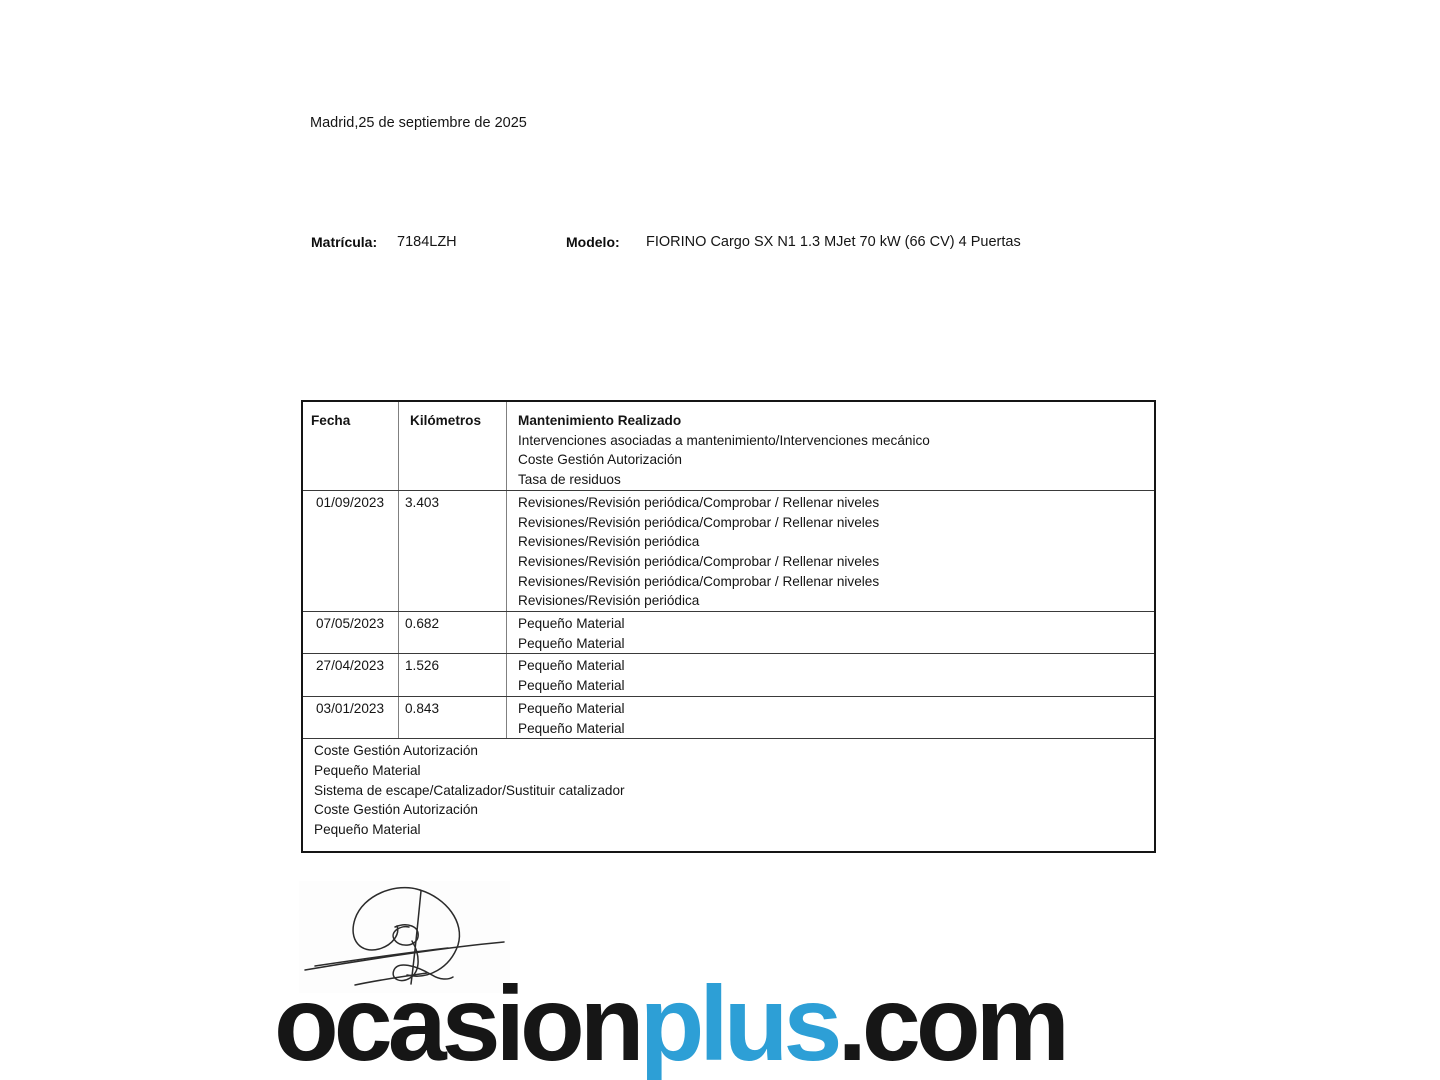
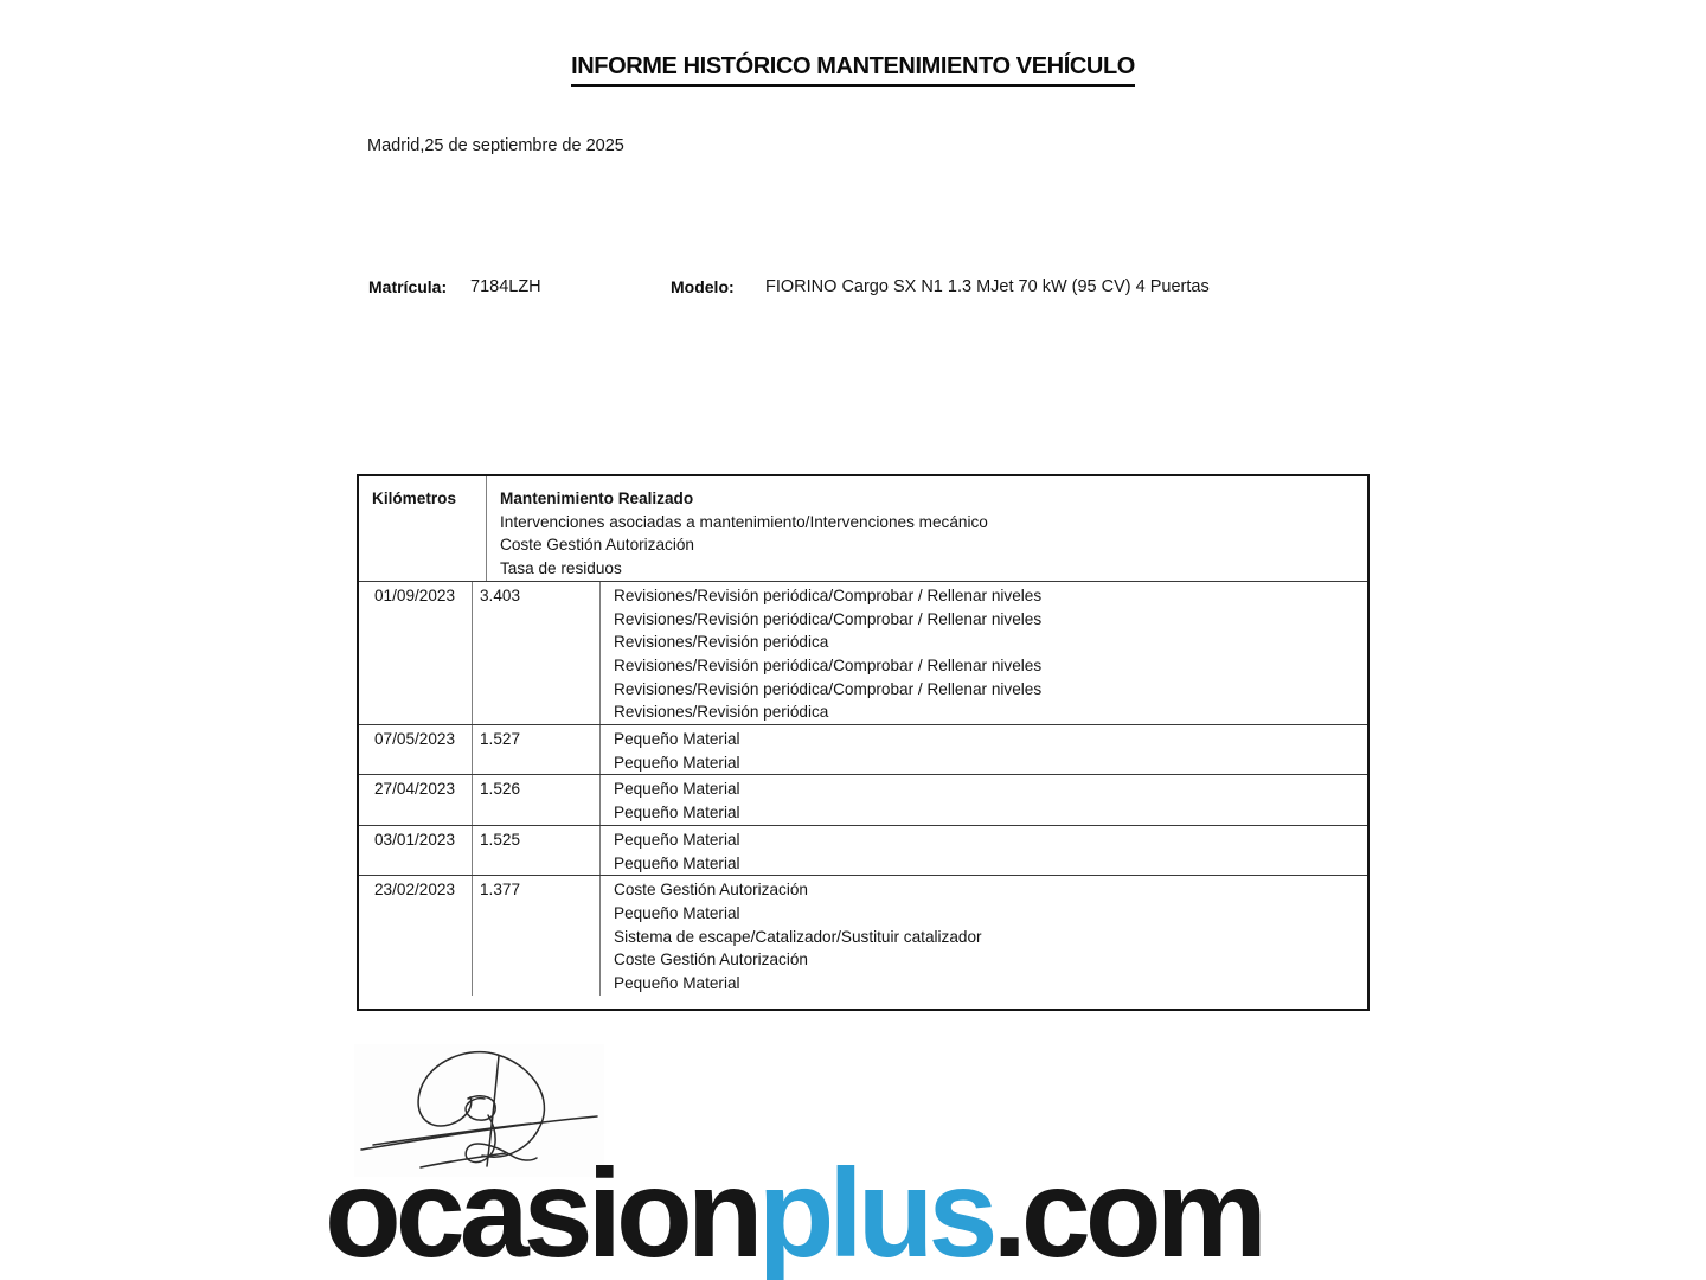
+ INFORME HISTÓRICO MANTENIMIENTO VEHÍCULO
  Madrid,25 de septiembre de 2025
  Matrícula:
  7184LZH
  Modelo:
- FIORINO Cargo SX N1 1.3 MJet 70 kW (66 CV) 4 Puertas
+ FIORINO Cargo SX N1 1.3 MJet 70 kW (95 CV) 4 Puertas
- Fecha
  Kilómetros
  Mantenimiento Realizado
  Intervenciones asociadas a mantenimiento/Intervenciones mecánico
  Coste Gestión Autorización
  Tasa de residuos
  01/09/2023
  3.403
  Revisiones/Revisión periódica/Comprobar / Rellenar niveles
  Revisiones/Revisión periódica/Comprobar / Rellenar niveles
  Revisiones/Revisión periódica
  Revisiones/Revisión periódica/Comprobar / Rellenar niveles
  Revisiones/Revisión periódica/Comprobar / Rellenar niveles
  Revisiones/Revisión periódica
  07/05/2023
- 0.682
+ 1.527
  Pequeño Material
  Pequeño Material
  27/04/2023
  1.526
  Pequeño Material
  Pequeño Material
  03/01/2023
- 0.843
+ 1.525
  Pequeño Material
  Pequeño Material
+ 23/02/2023
+ 1.377
  Coste Gestión Autorización
  Pequeño Material
  Sistema de escape/Catalizador/Sustituir catalizador
  Coste Gestión Autorización
  Pequeño Material
  ocasionplus.com
